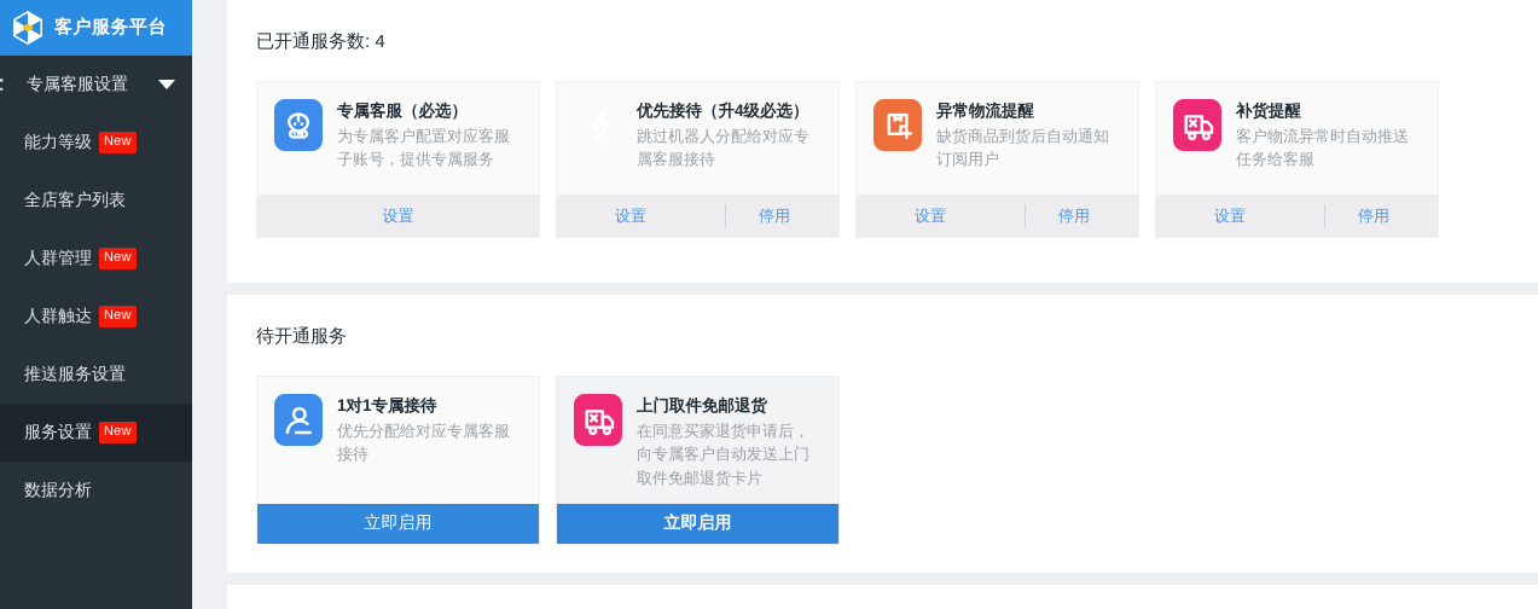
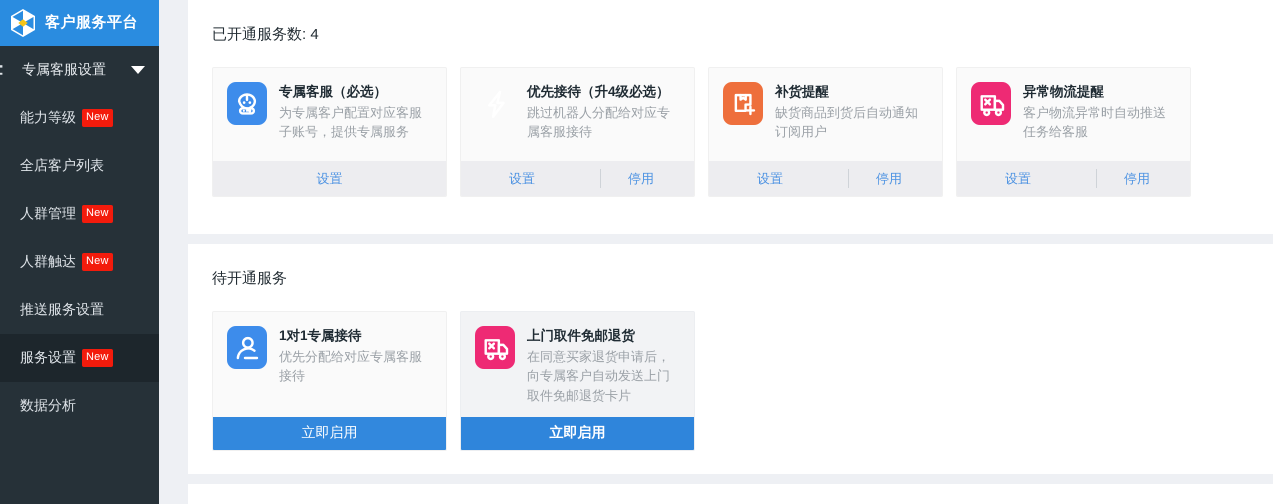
  客户服务平台
  专属客服设置
  能力等级
  New
  全店客户列表
  人群管理
  New
  人群触达
  New
  推送服务设置
  服务设置
  New
  数据分析
  已开通服务数: 4
  专属客服（必选）
  为专属客户配置对应客服子账号，提供专属服务
  设置
  优先接待（升4级必选）
  跳过机器人分配给对应专属客服接待
  设置
  停用
- 异常物流提醒
+ 补货提醒
  缺货商品到货后自动通知订阅用户
  设置
  停用
- 补货提醒
+ 异常物流提醒
  客户物流异常时自动推送任务给客服
  设置
  停用
  待开通服务
  1对1专属接待
  优先分配给对应专属客服接待
  立即启用
  上门取件免邮退货
  在同意买家退货申请后，向专属客户自动发送上门取件免邮退货卡片
  立即启用
